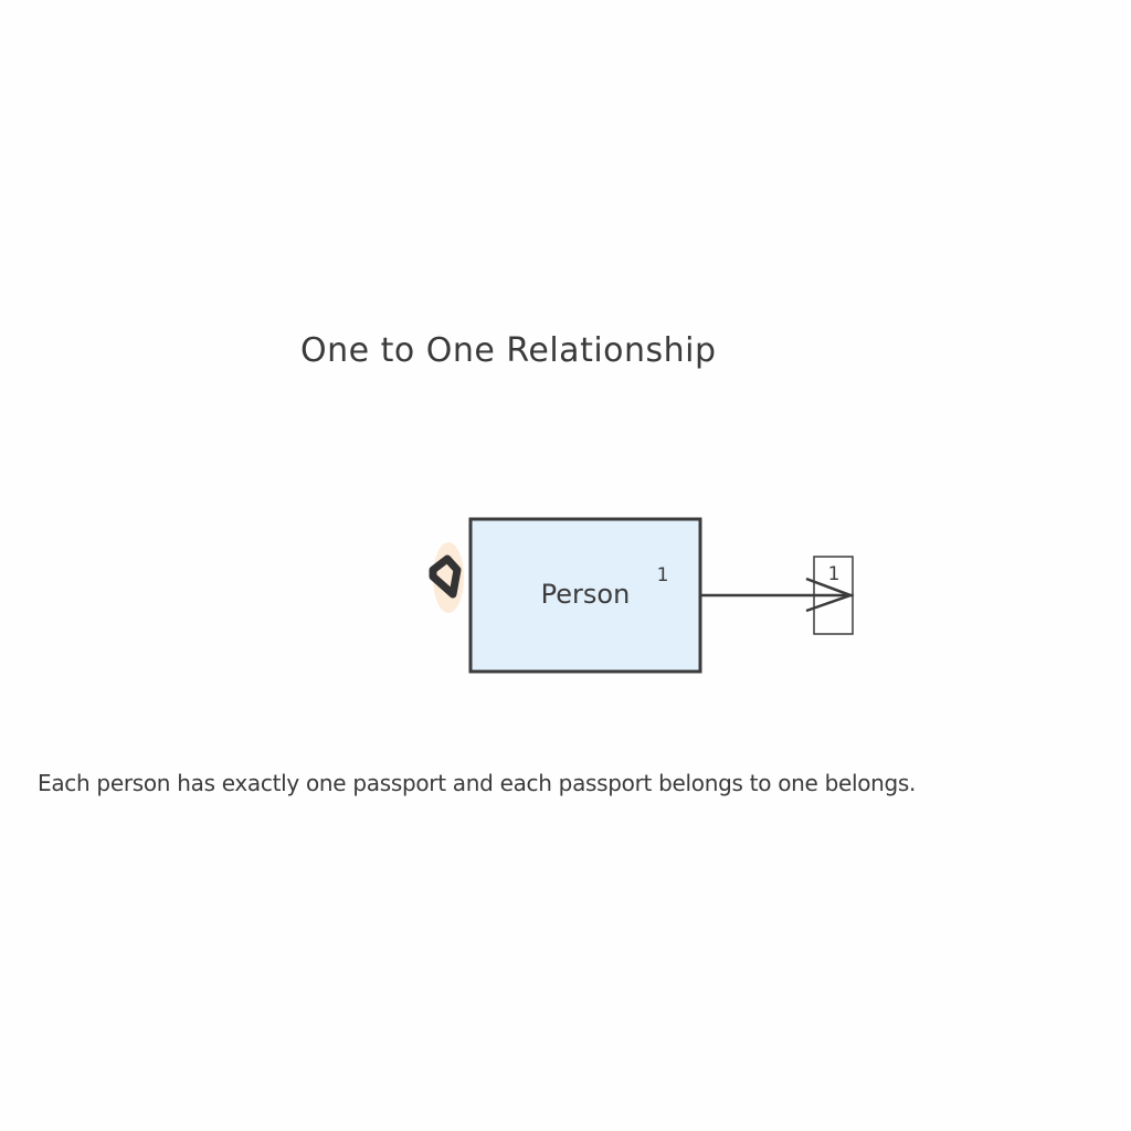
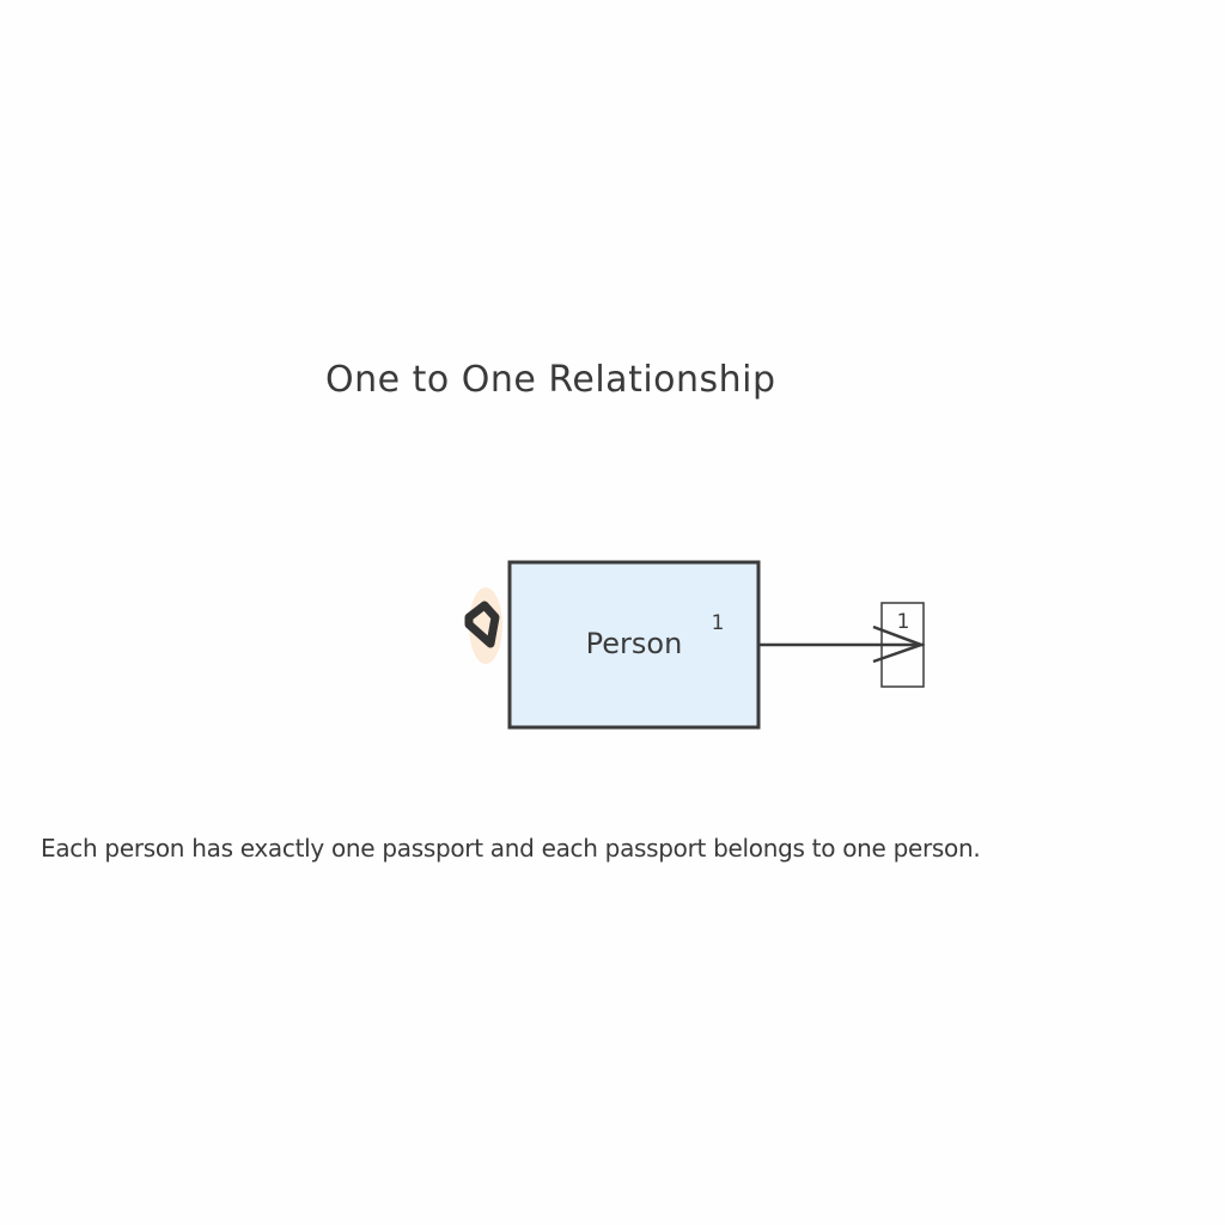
  One to One Relationship
  Person
  1
  1
- Each person has exactly one passport and each passport belongs to one belongs.
+ Each person has exactly one passport and each passport belongs to one person.
